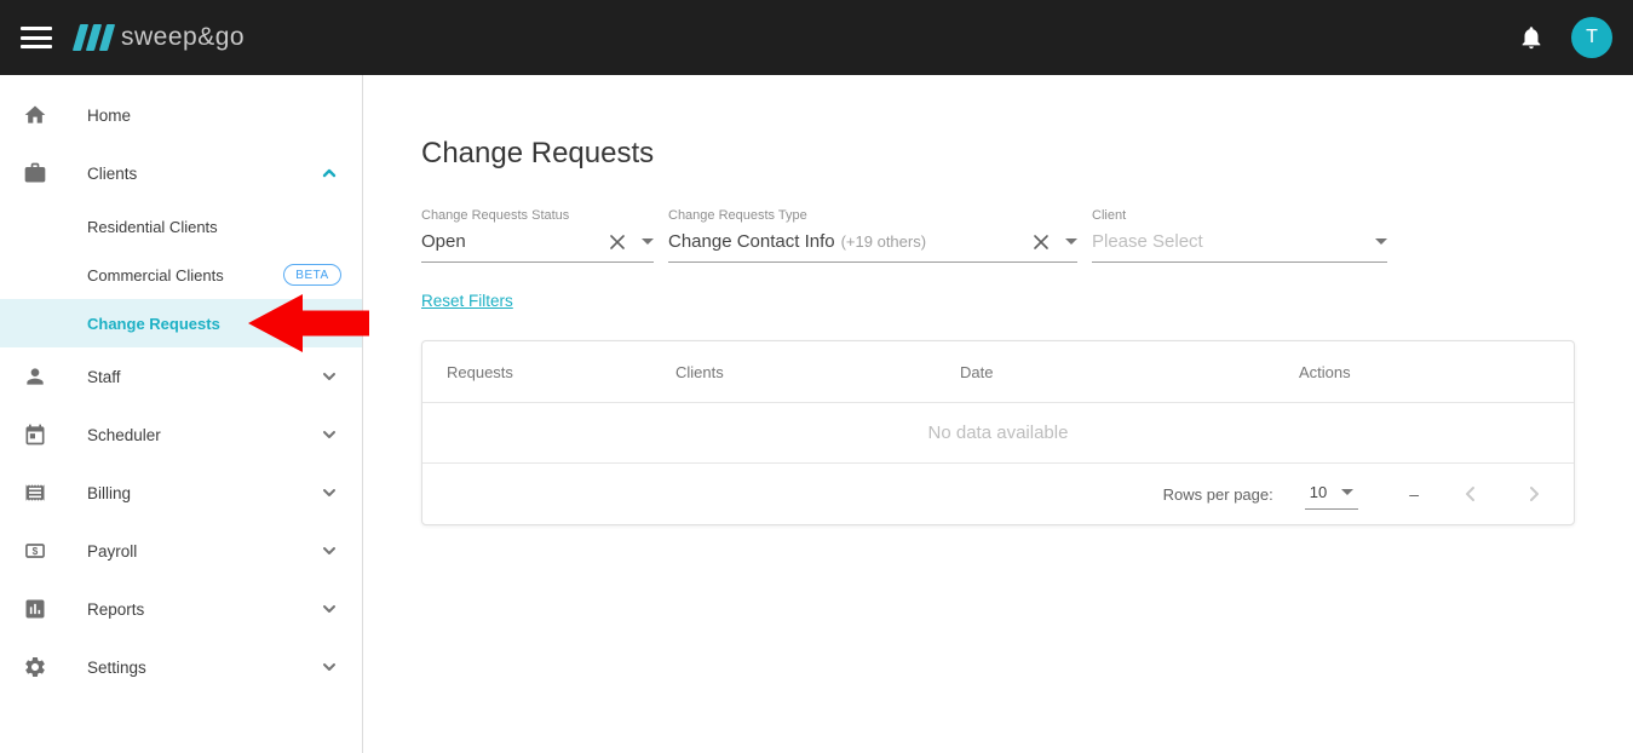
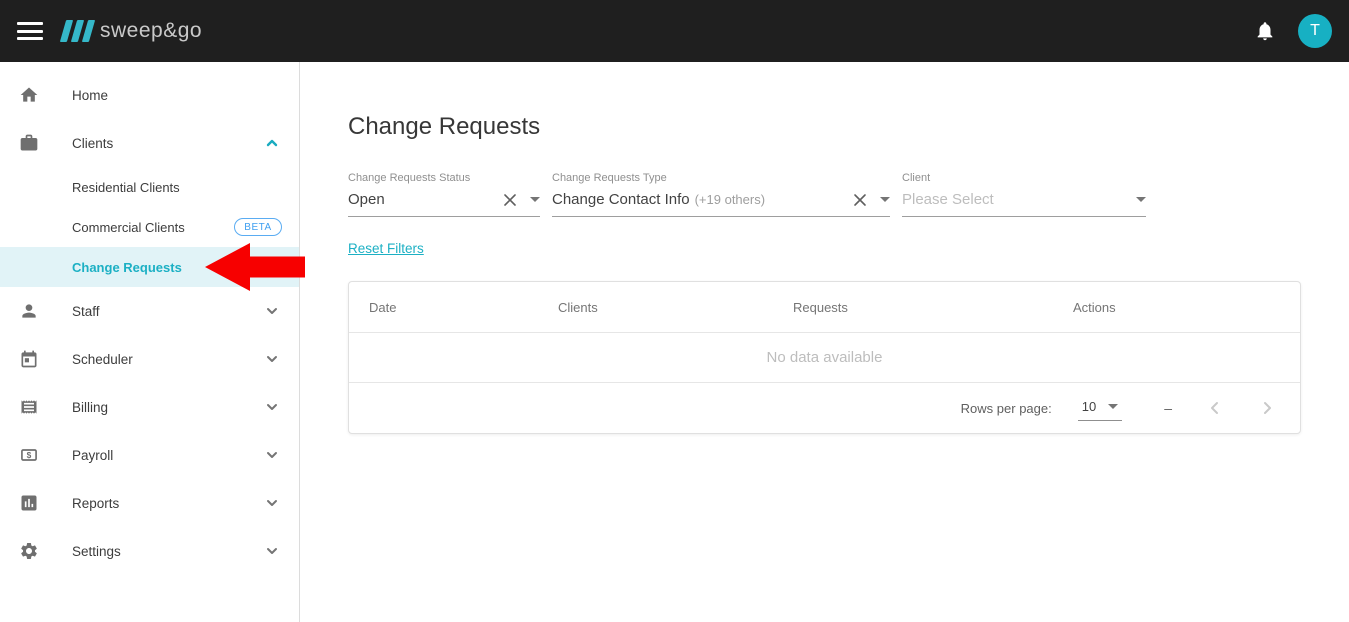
  sweep&go
  T
  Home
  Clients
  Residential Clients
  Commercial Clients
  BETA
  Change Requests
  Staff
  Scheduler
  Billing
  $
  Payroll
  Reports
  Settings
  Change Requests
  Change Requests Status
  Open
  Change Requests Type
  Change Contact Info
  (+19 others)
  Client
  Please Select
  Reset Filters
- Requests
+ Date
  Clients
- Date
+ Requests
  Actions
  No data available
  Rows per page:
  10
  –
